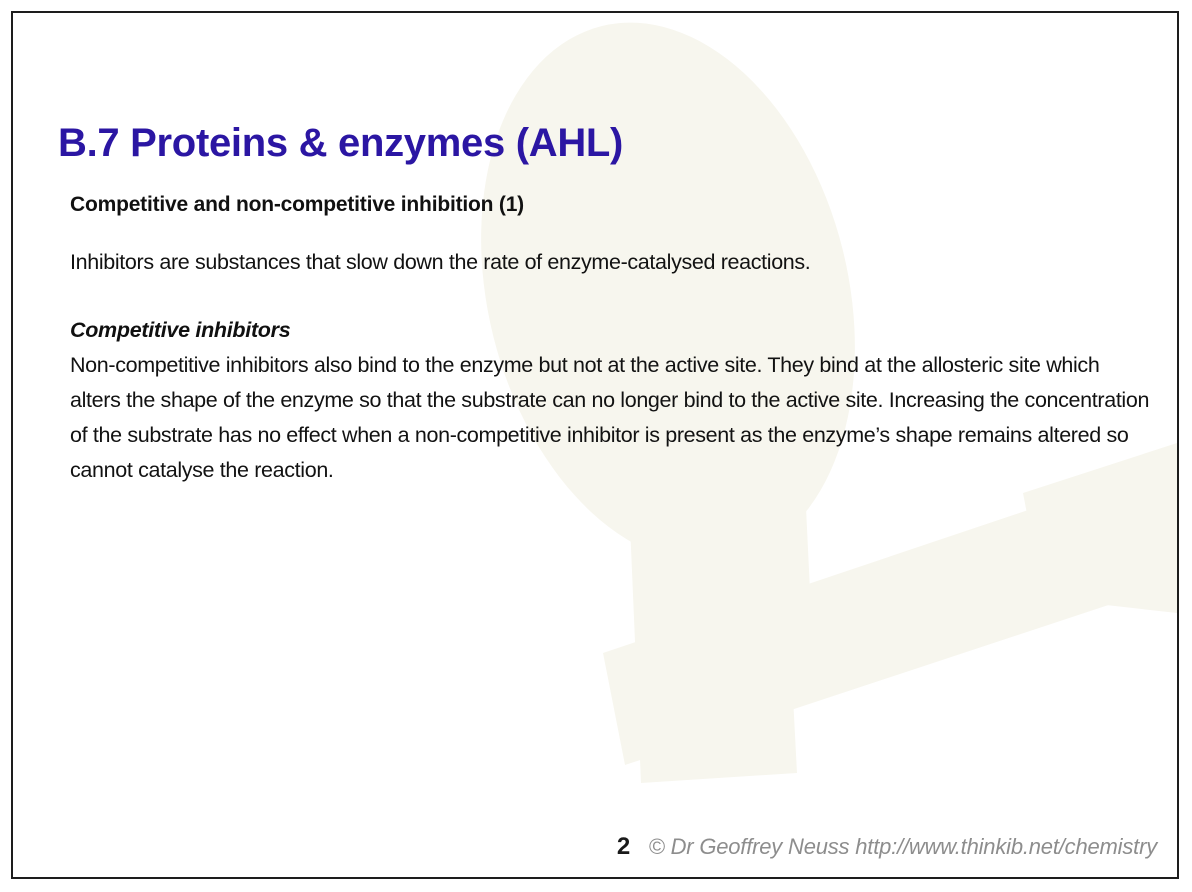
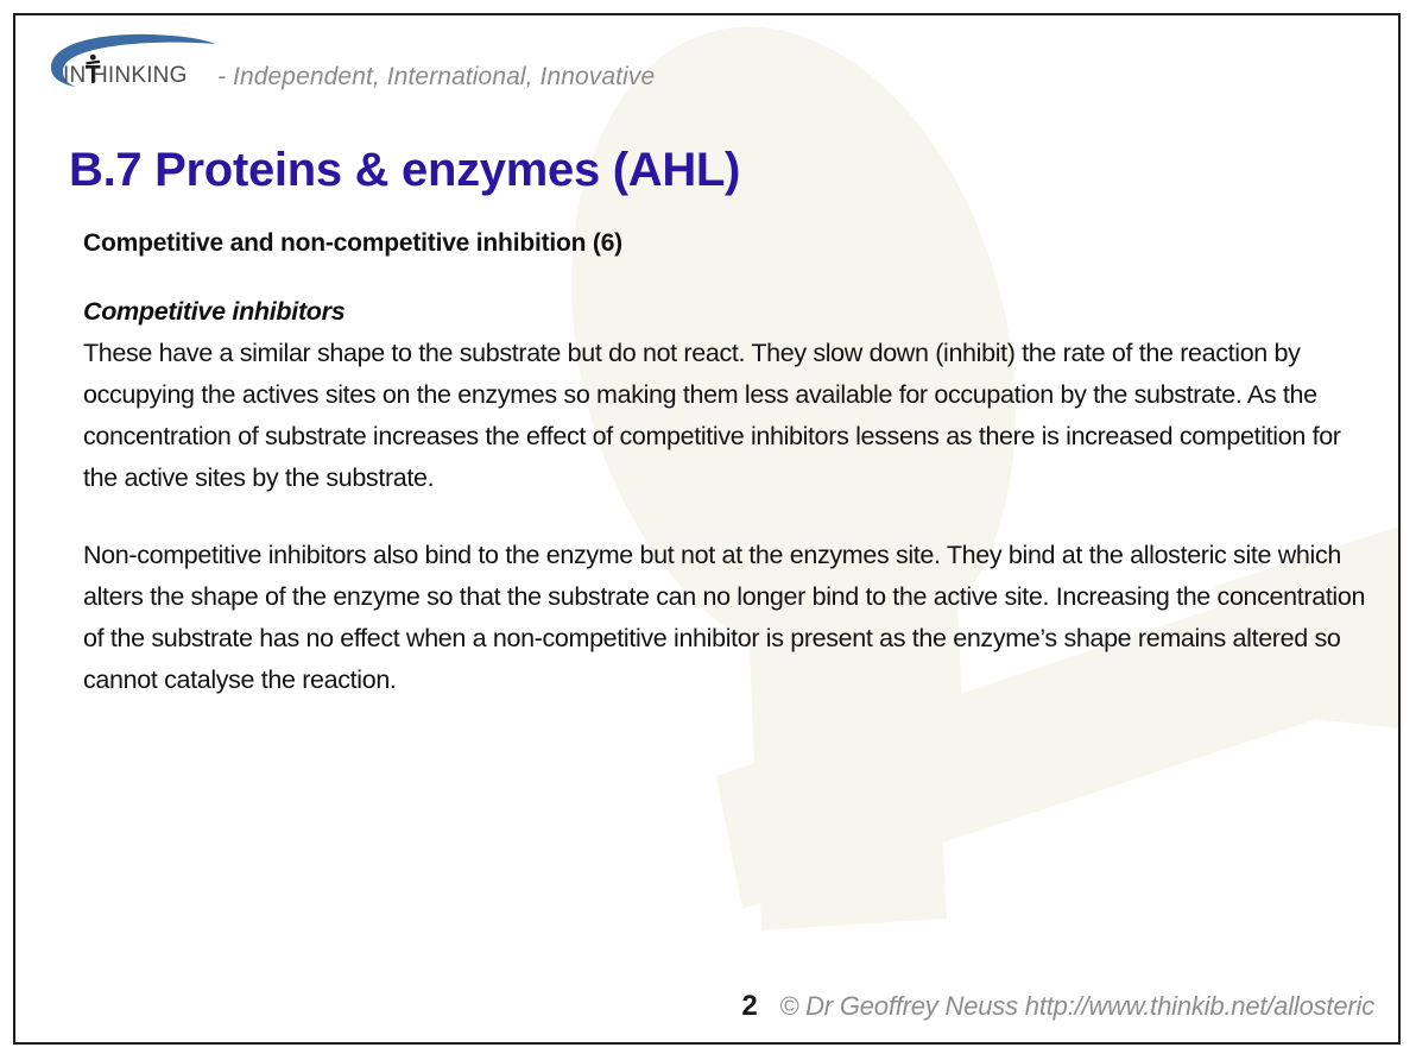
+ IN
+ HINKING
+ - Independent, International, Innovative
  B.7 Proteins & enzymes (AHL)
- Competitive and non-competitive inhibition (1)
+ Competitive and non-competitive inhibition (6)
- Inhibitors are substances that slow down the rate of enzyme-catalysed reactions.
  Competitive inhibitors
+ These have a similar shape to the substrate but do not react. They slow down (inhibit) the rate of the reaction by occupying the actives sites on the enzymes so making them less available for occupation by the substrate. As the concentration of substrate increases the effect of competitive inhibitors lessens as there is increased competition for the active sites by the substrate.
- Non-competitive inhibitors also bind to the enzyme but not at the active site. They bind at the allosteric site which alters the shape of the enzyme so that the substrate can no longer bind to the active site. Increasing the concentration of the substrate has no effect when a non-competitive inhibitor is present as the enzyme’s shape remains altered so cannot catalyse the reaction.
+ Non-competitive inhibitors also bind to the enzyme but not at the enzymes site. They bind at the allosteric site which alters the shape of the enzyme so that the substrate can no longer bind to the active site. Increasing the concentration of the substrate has no effect when a non-competitive inhibitor is present as the enzyme’s shape remains altered so cannot catalyse the reaction.
- 2 © Dr Geoffrey Neuss http://www.thinkib.net/chemistry
+ 2 © Dr Geoffrey Neuss http://www.thinkib.net/allosteric
